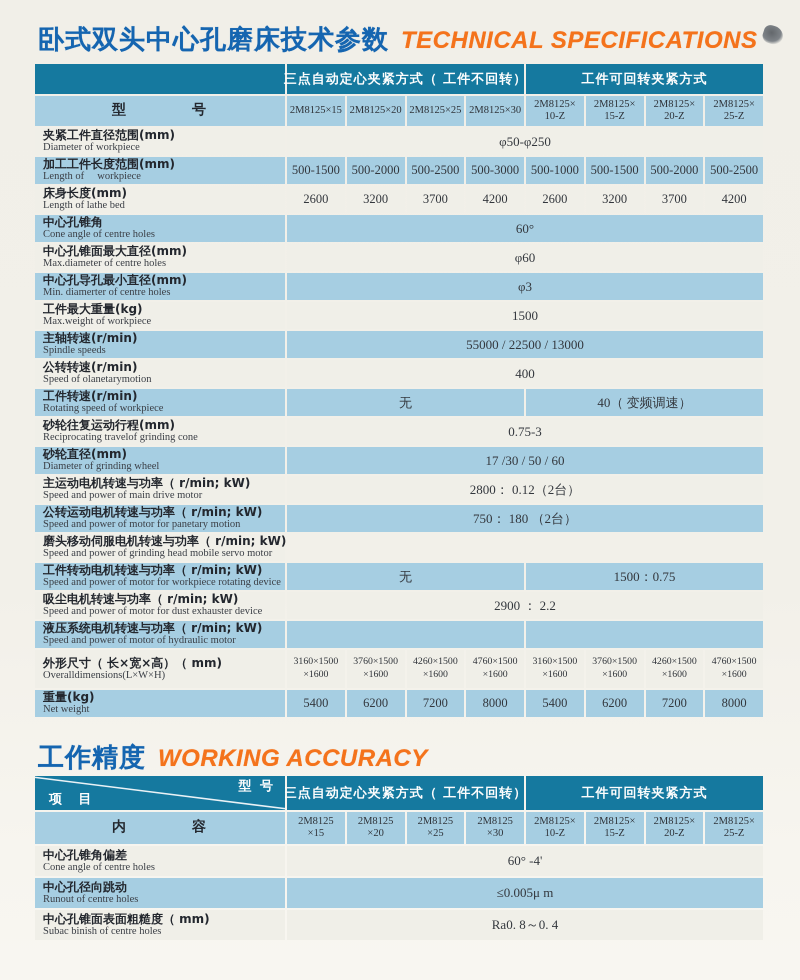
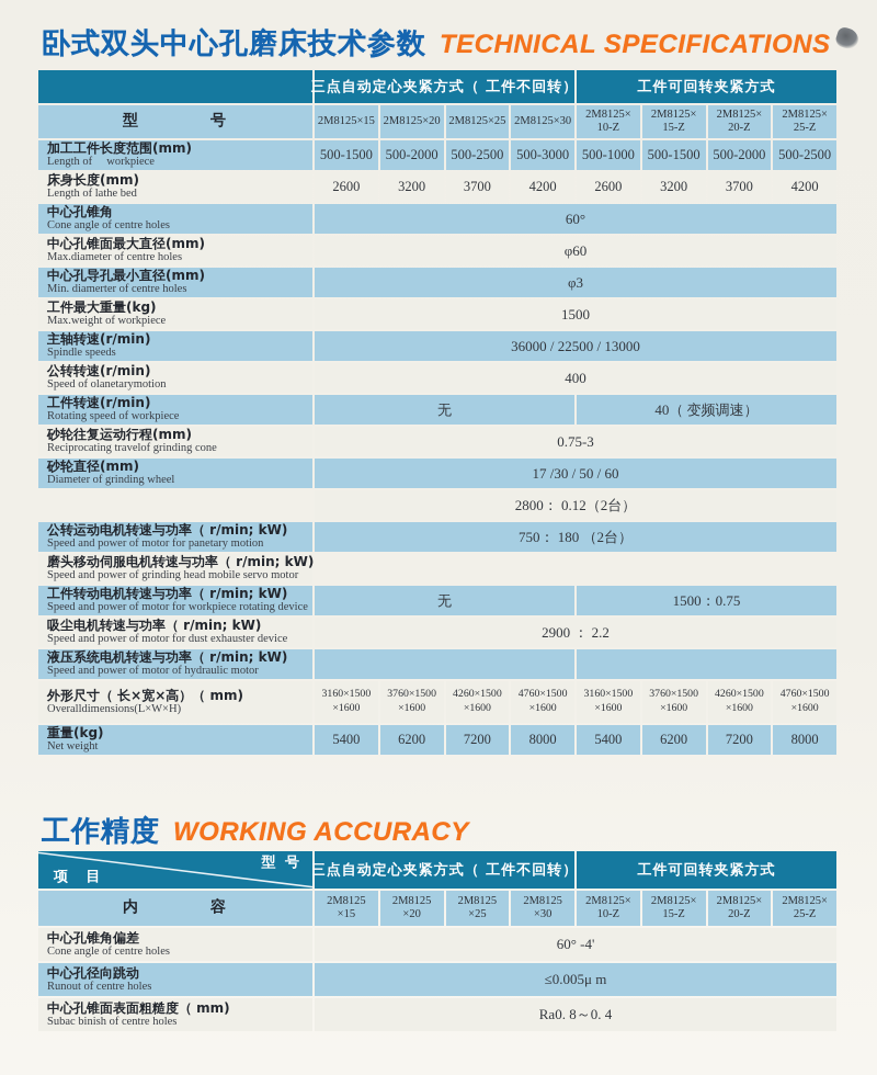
  卧式双头中心孔磨床技术参数
  TECHNICAL SPECIFICATIONS
  三点自动定心夹紧方式（ 工件不回转）
  工件可回转夹紧方式
  型 号
  2M8125×15
  2M8125×20
  2M8125×25
  2M8125×30
  2M8125×
  10-Z
  2M8125×
  15-Z
  2M8125×
  20-Z
  2M8125×
  25-Z
- 夹紧工件直径范围(mm)
- Diameter of workpiece
- φ50-φ250
  加工工件长度范围(mm)
  Length of workpiece
  500-1500
  500-2000
  500-2500
  500-3000
  500-1000
  500-1500
  500-2000
  500-2500
  床身长度(mm)
  Length of lathe bed
  2600
  3200
  3700
  4200
  2600
  3200
  3700
  4200
  中心孔锥角
  Cone angle of centre holes
  60°
  中心孔锥面最大直径(mm)
  Max.diameter of centre holes
  φ60
  中心孔导孔最小直径(mm)
  Min. diamerter of centre holes
  φ3
  工件最大重量(kg)
  Max.weight of workpiece
  1500
  主轴转速(r/min)
  Spindle speeds
- 55000 / 22500 / 13000
+ 36000 / 22500 / 13000
  公转转速(r/min)
  Speed of olanetarymotion
  400
  工件转速(r/min)
  Rotating speed of workpiece
  无
  40（ 变频调速）
  砂轮往复运动行程(mm)
  Reciprocating travelof grinding cone
  0.75-3
  砂轮直径(mm)
  Diameter of grinding wheel
  17 /30 / 50 / 60
- 主运动电机转速与功率（ r/min; kW)
- Speed and power of main drive motor
  2800： 0.12（2台）
  公转运动电机转速与功率（ r/min; kW)
  Speed and power of motor for panetary motion
  750： 180 （2台）
  磨头移动伺服电机转速与功率（ r/min; kW)
  Speed and power of grinding head mobile servo motor
  工件转动电机转速与功率（ r/min; kW)
  Speed and power of motor for workpiece rotating device
  无
  1500：0.75
  吸尘电机转速与功率（ r/min; kW)
  Speed and power of motor for dust exhauster device
  2900 ： 2.2
  液压系统电机转速与功率（ r/min; kW)
  Speed and power of motor of hydraulic motor
  外形尺寸（ 长×宽×高）（ mm)
  Overalldimensions(L×W×H)
  3160×1500
  ×1600
  3760×1500
  ×1600
  4260×1500
  ×1600
  4760×1500
  ×1600
  3160×1500
  ×1600
  3760×1500
  ×1600
  4260×1500
  ×1600
  4760×1500
  ×1600
  重量(kg)
  Net weight
  5400
  6200
  7200
  8000
  5400
  6200
  7200
  8000
  工作精度
  WORKING ACCURACY
  项 目
  型 号
  三点自动定心夹紧方式（ 工件不回转）
  工件可回转夹紧方式
  内 容
  2M8125
  ×15
  2M8125
  ×20
  2M8125
  ×25
  2M8125
  ×30
  2M8125×
  10-Z
  2M8125×
  15-Z
  2M8125×
  20-Z
  2M8125×
  25-Z
  中心孔锥角偏差
  Cone angle of centre holes
  60° -4'
  中心孔径向跳动
  Runout of centre holes
  ≤0.005μ m
  中心孔锥面表面粗糙度（ mm)
  Subac binish of centre holes
  Ra0. 8～0. 4
